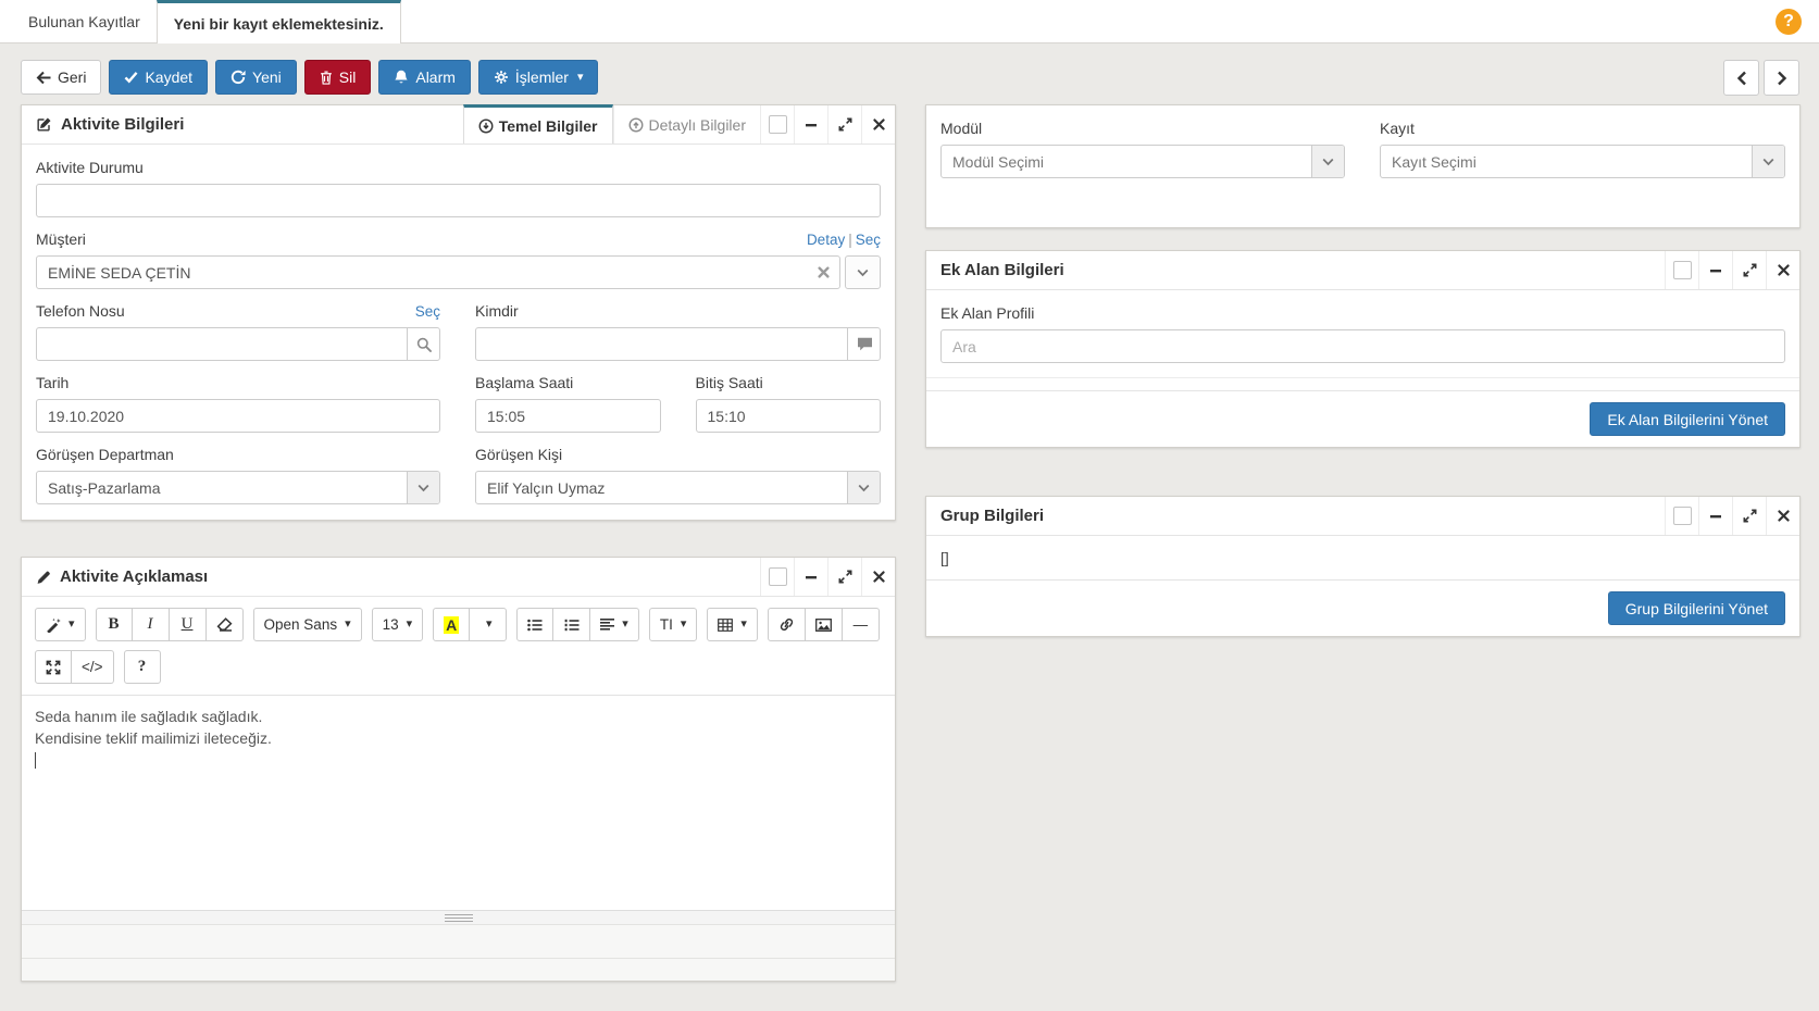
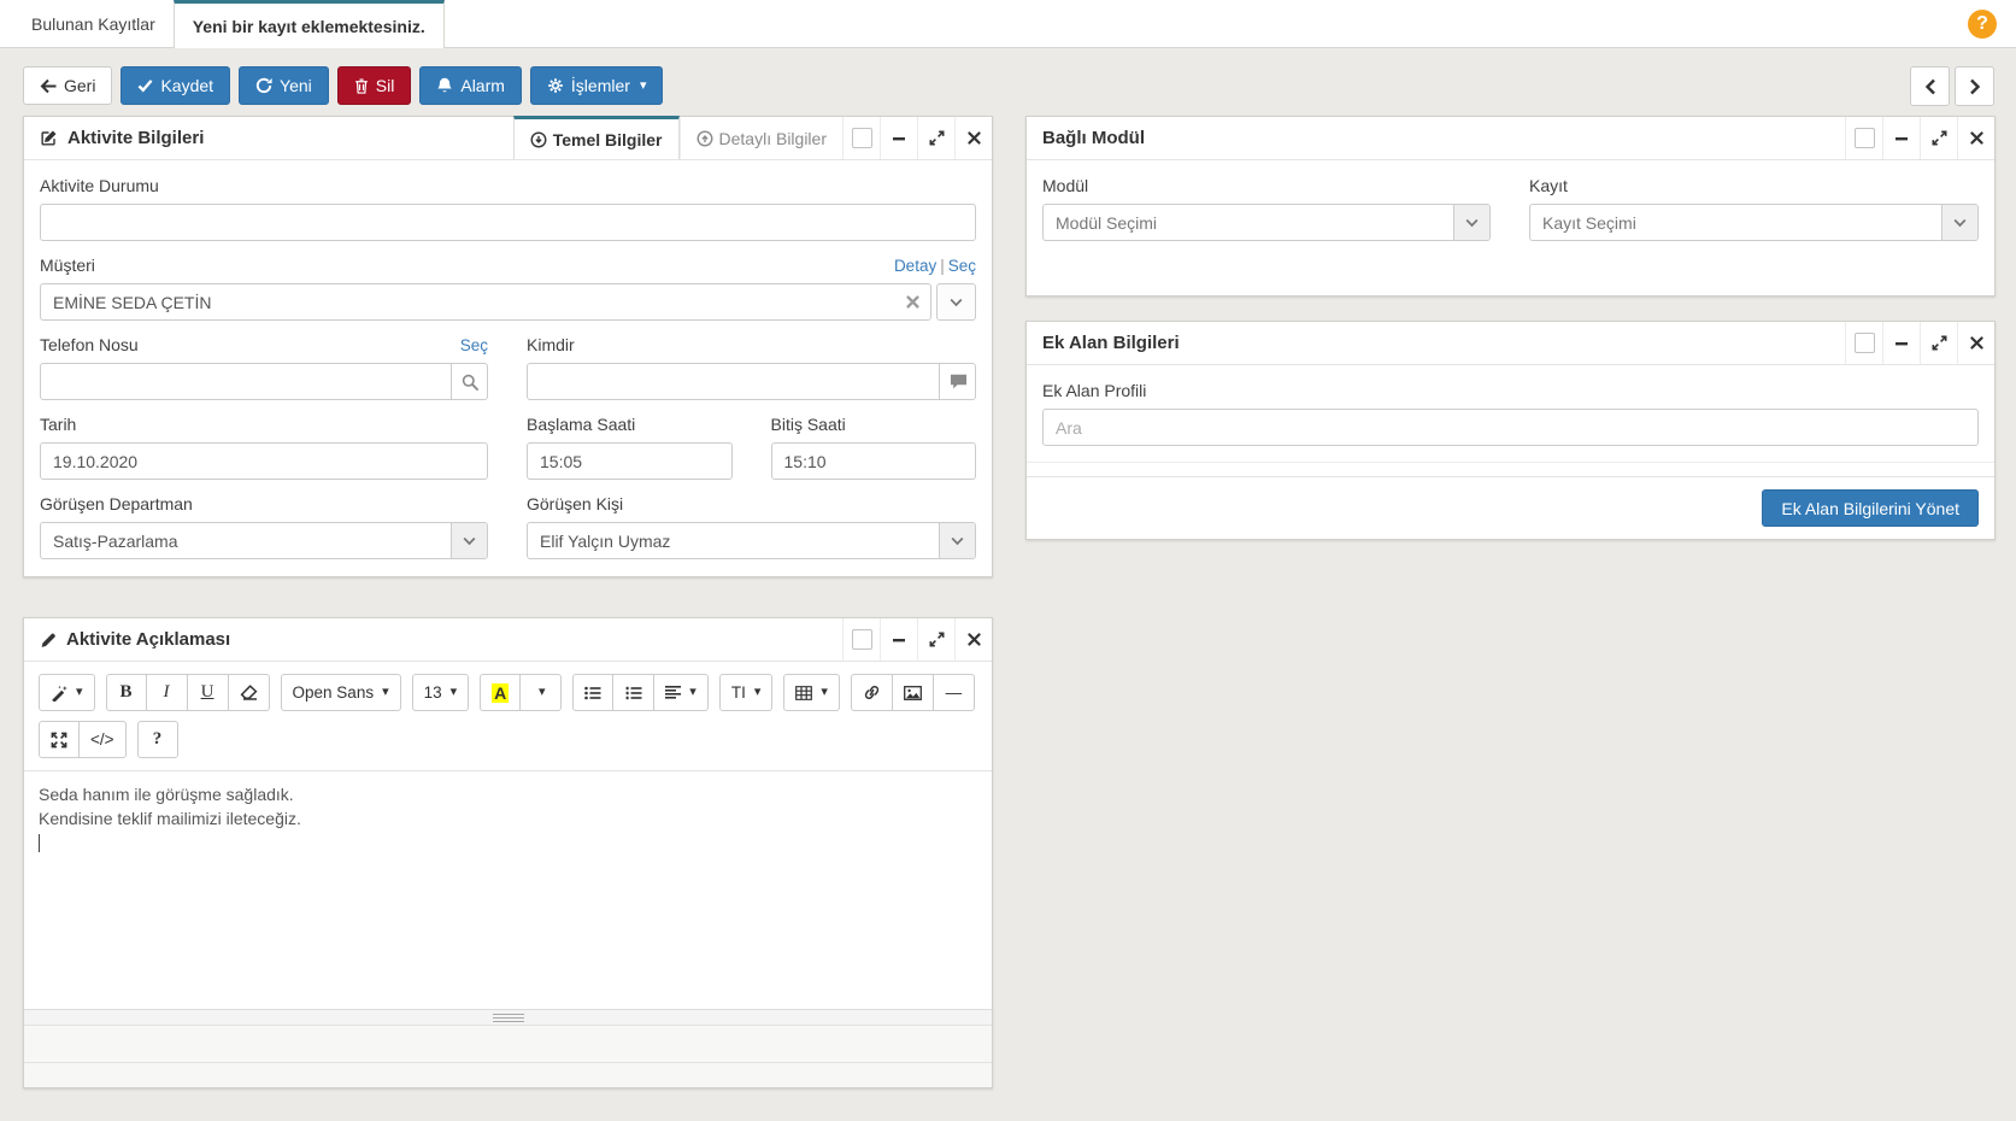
  Bulunan Kayıtlar
  Yeni bir kayıt eklemektesiniz.
  ?
  Geri
  Kaydet
  Yeni
  Sil
  Alarm
  İşlemler
  ▾
  Aktivite Bilgileri
  Temel Bilgiler
  Detaylı Bilgiler
  Aktivite Durumu
  Müşteri
  Detay | Seç
  EMİNE SEDA ÇETİN
  Telefon Nosu
  Seç
  Kimdir
  Tarih
  19.10.2020
  Başlama Saati
  15:05
  Bitiş Saati
  15:10
  Görüşen Departman
  Satış-Pazarlama
  Görüşen Kişi
  Elif Yalçın Uymaz
  Aktivite Açıklaması
  ▾
  B
  I
  U
  Open Sans
  ▾
  13
  ▾
  A
  ▾
  ▾
  TI
  ▾
  ▾
  —
  </>
  ?
- Seda hanım ile sağladık sağladık.
+ Seda hanım ile görüşme sağladık.
  Kendisine teklif mailimizi ileteceğiz.
+ Bağlı Modül
  Modül
  Modül Seçimi
  Kayıt
  Kayıt Seçimi
  Ek Alan Bilgileri
  Ek Alan Profili
  Ara
  Ek Alan Bilgilerini Yönet
- Grup Bilgileri
- []
- Grup Bilgilerini Yönet
